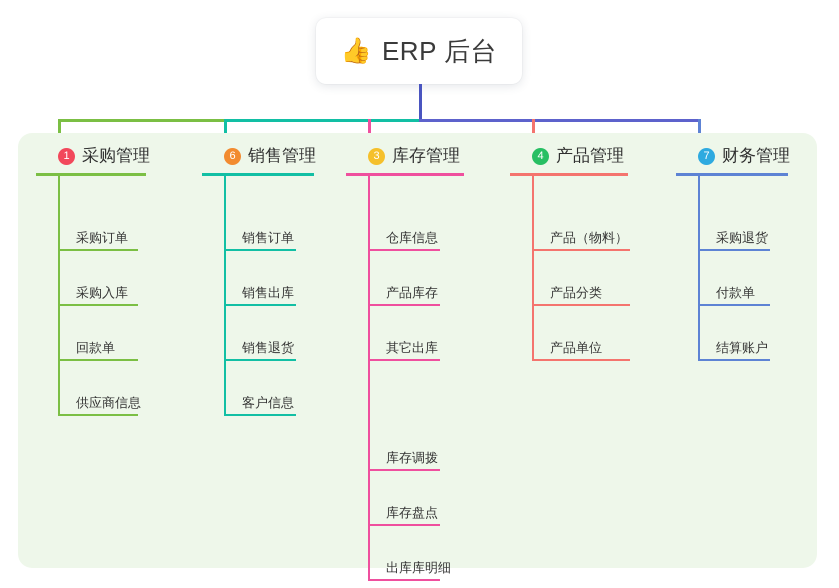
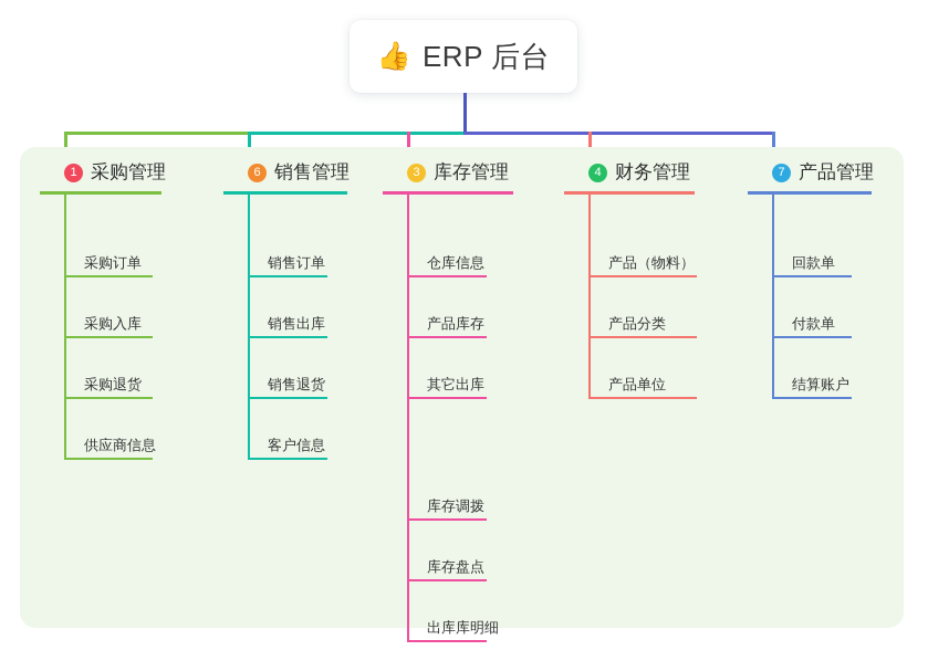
  👍
  ERP 后台
  1
  采购管理
  采购订单
  采购入库
- 回款单
+ 采购退货
  供应商信息
  6
  销售管理
  销售订单
  销售出库
  销售退货
  客户信息
  3
  库存管理
  仓库信息
  产品库存
  其它出库
  库存调拨
  库存盘点
  出库库明细
  4
- 产品管理
+ 财务管理
  产品（物料）
  产品分类
  产品单位
  7
- 财务管理
+ 产品管理
- 采购退货
+ 回款单
  付款单
  结算账户
